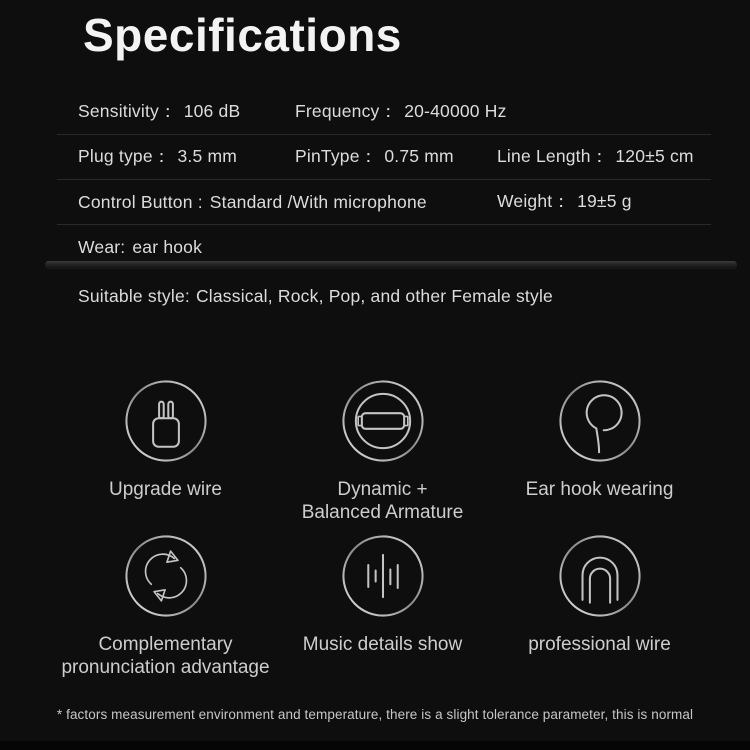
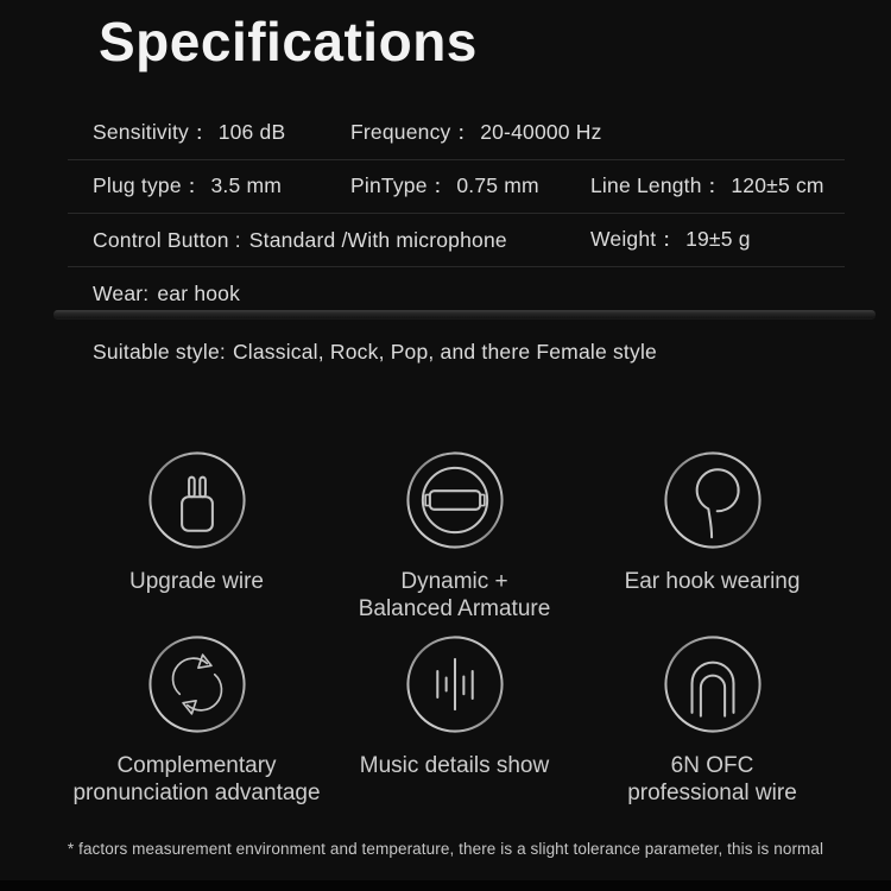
  Specifications
  Sensitivity： 106 dB
  Frequency： 20-40000 Hz
  Plug type： 3.5 mm
  PinType： 0.75 mm
  Line Length： 120±5 cm
  Control Button : Standard /With microphone
  Weight： 19±5 g
  Wear: ear hook
  Suitable style:
- Classical, Rock, Pop, and other Female style
+ Classical, Rock, Pop, and there Female style
  Upgrade wire
  Dynamic +
  Balanced Armature
  Ear hook wearing
  Complementary
  pronunciation advantage
  Music details show
+ 6N OFC
  professional wire
  * factors measurement environment and temperature, there is a slight tolerance parameter, this is normal
